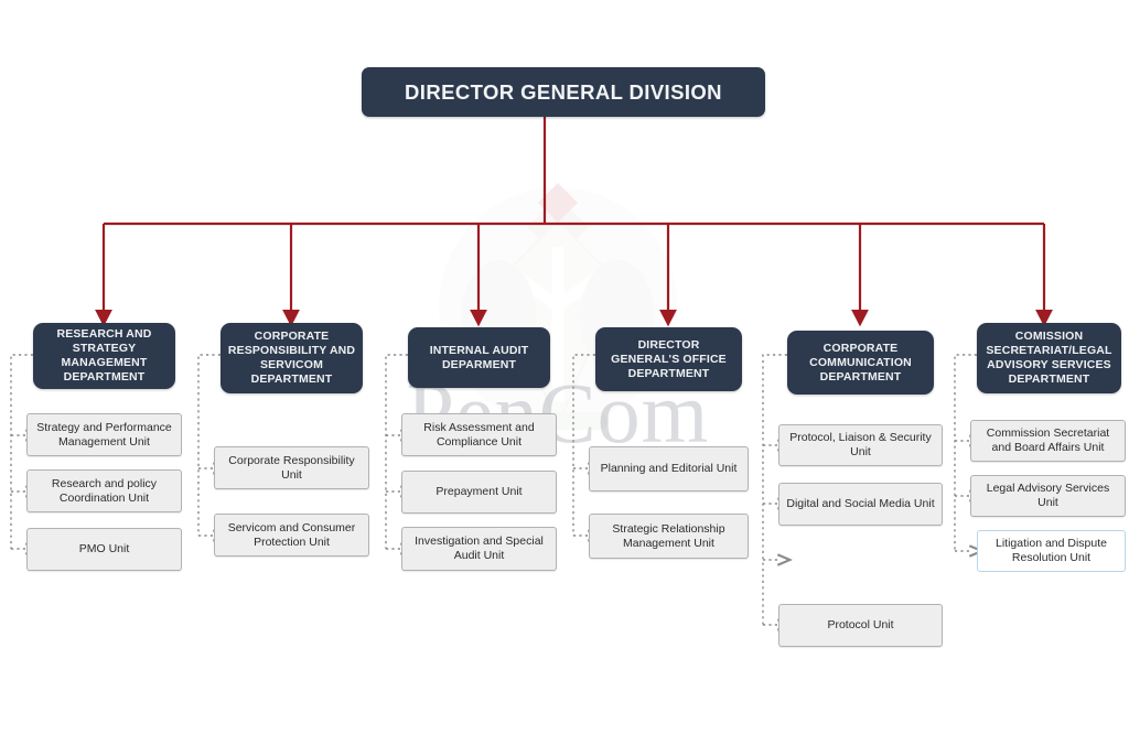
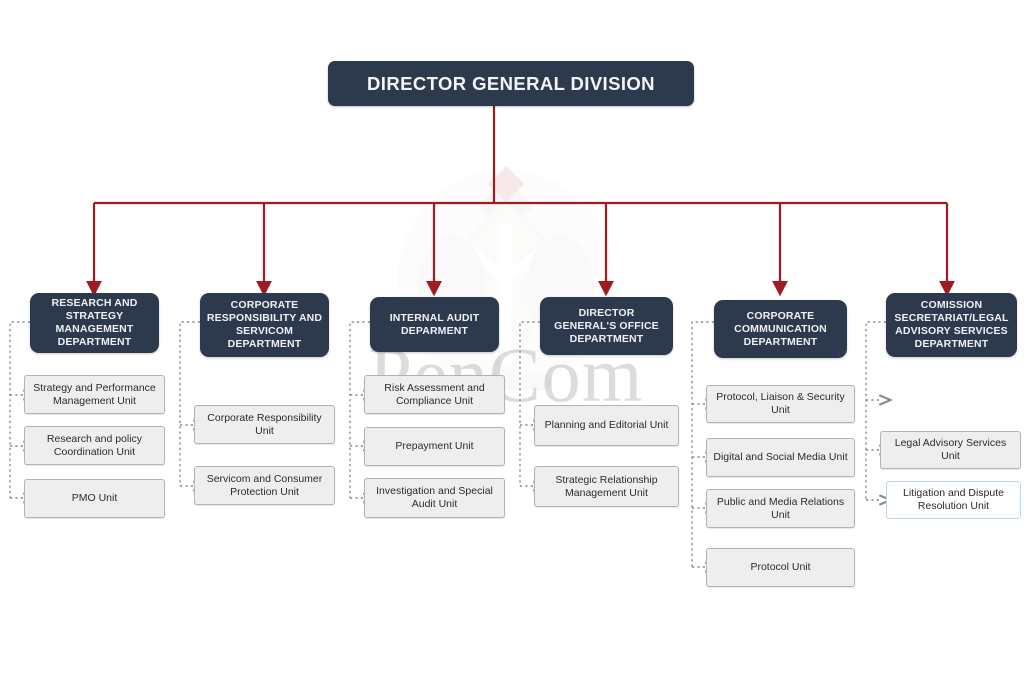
  DIRECTOR GENERAL DIVISION
  RESEARCH AND STRATEGY MANAGEMENT DEPARTMENT
  Strategy and Performance Management Unit
  Research and policy Coordination Unit
  PMO Unit
  CORPORATE RESPONSIBILITY AND SERVICOM DEPARTMENT
  Corporate Responsibility Unit
  Servicom and Consumer Protection Unit
  INTERNAL AUDIT DEPARMENT
  Risk Assessment and Compliance Unit
  Prepayment Unit
  Investigation and Special Audit Unit
  DIRECTOR GENERAL'S OFFICE DEPARTMENT
  Planning and Editorial Unit
  Strategic Relationship Management Unit
  CORPORATE COMMUNICATION DEPARTMENT
  Protocol, Liaison & Security Unit
  Digital and Social Media Unit
+ Public and Media Relations Unit
  Protocol Unit
  COMISSION SECRETARIAT/LEGAL ADVISORY SERVICES DEPARTMENT
- Commission Secretariat and Board Affairs Unit
  Legal Advisory Services Unit
  Litigation and Dispute Resolution Unit
